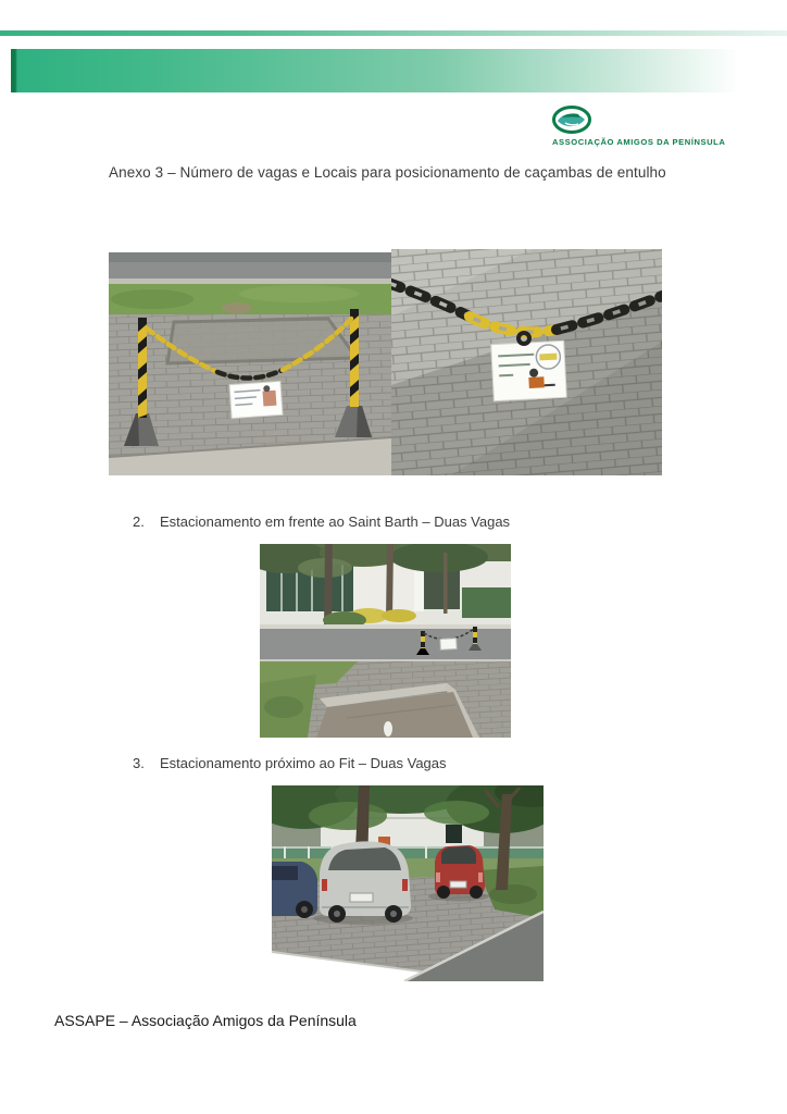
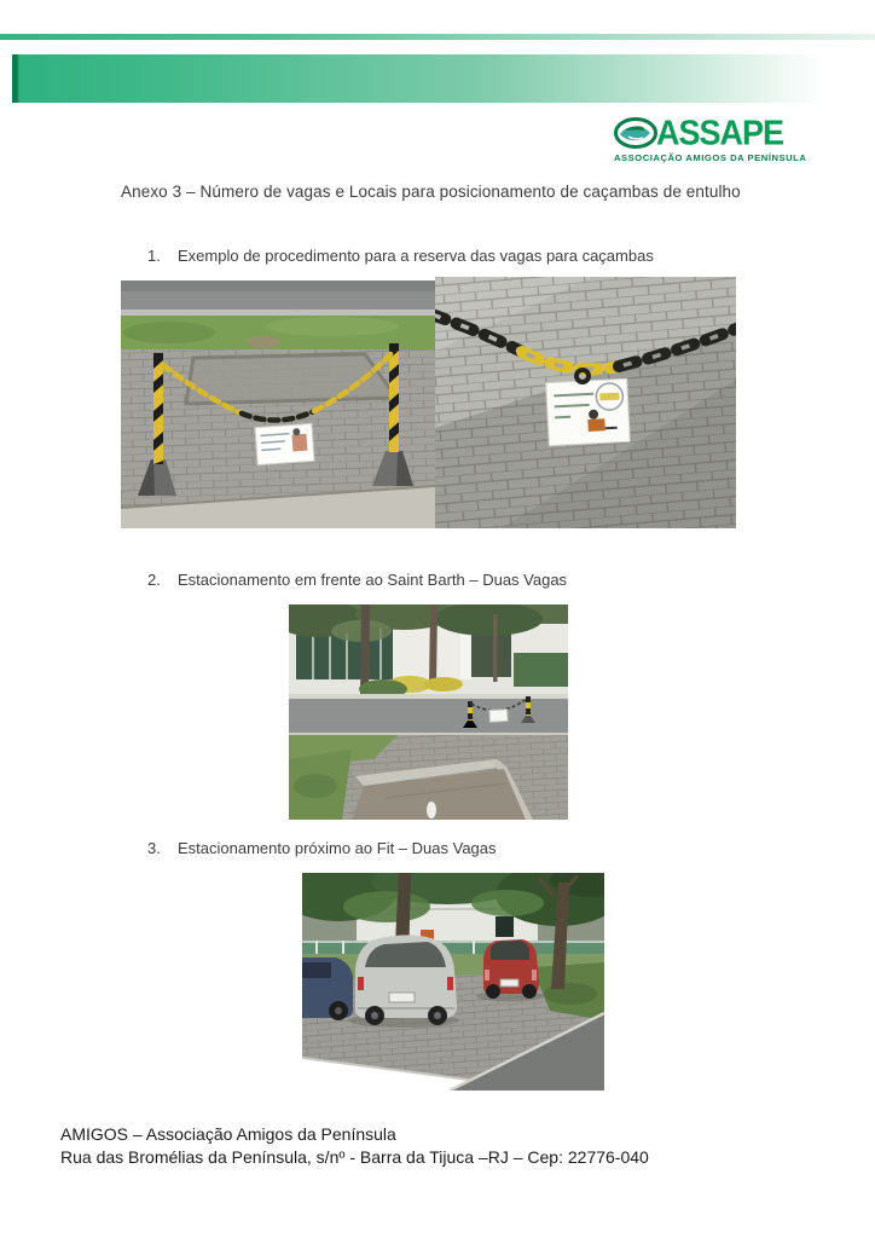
+ ASSAPE
  ASSOCIAÇÃO AMIGOS DA PENÍNSULA
  Anexo 3 – Número de vagas e Locais para posicionamento de caçambas de entulho
+ 1.
+ Exemplo de procedimento para a reserva das vagas para caçambas
  2.
  Estacionamento em frente ao Saint Barth – Duas Vagas
  3.
  Estacionamento próximo ao Fit – Duas Vagas
- ASSAPE – Associação Amigos da Península
+ AMIGOS – Associação Amigos da Península
+ Rua das Bromélias da Península, s/nº - Barra da Tijuca –RJ – Cep: 22776-040
